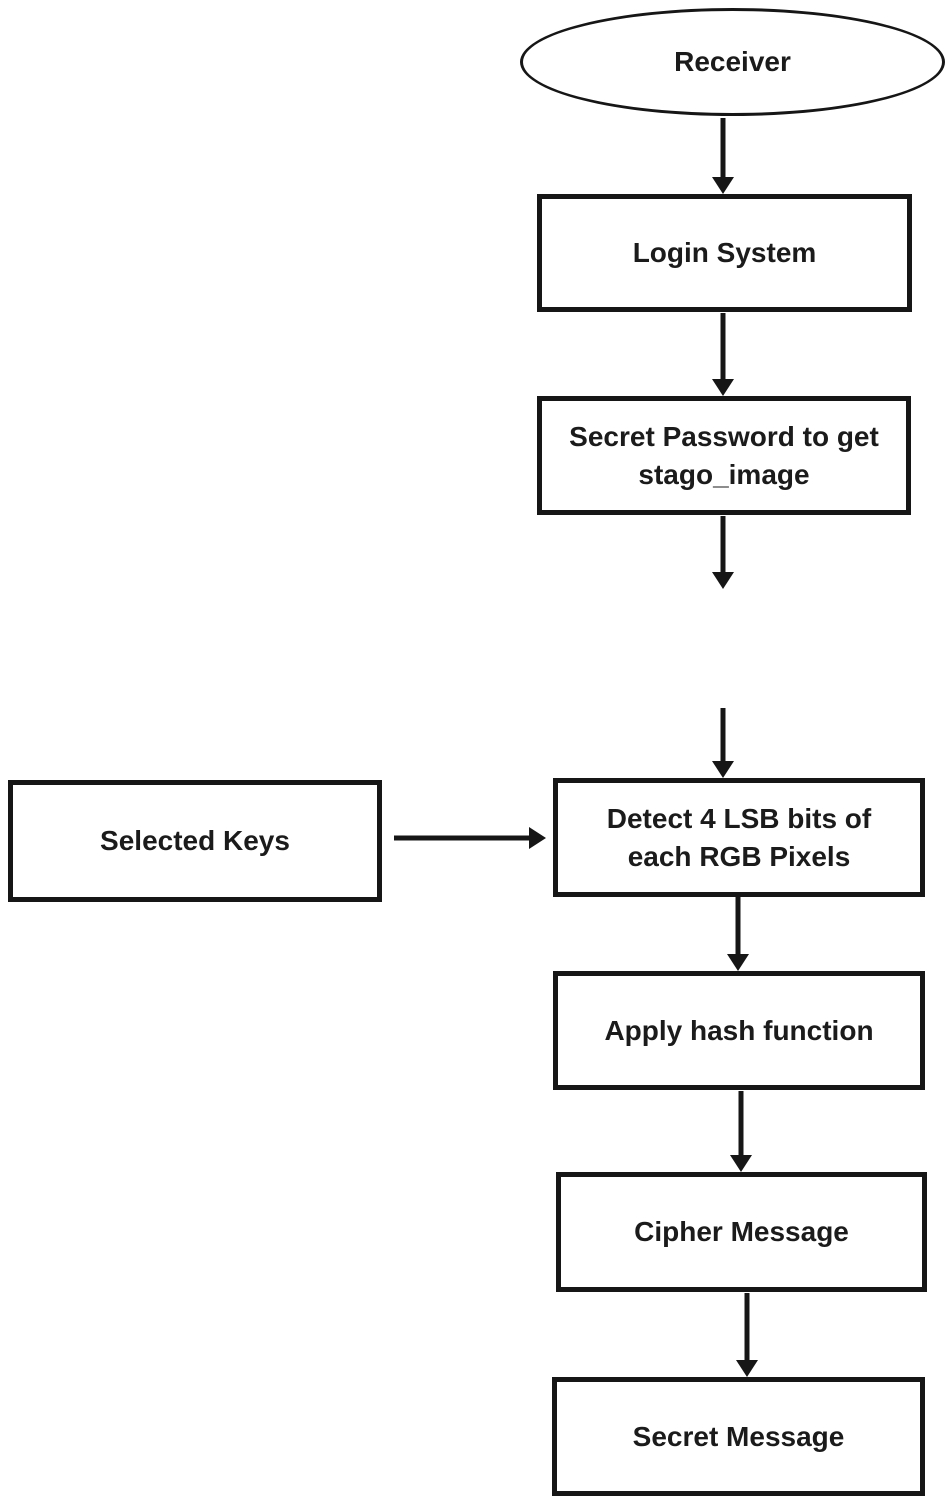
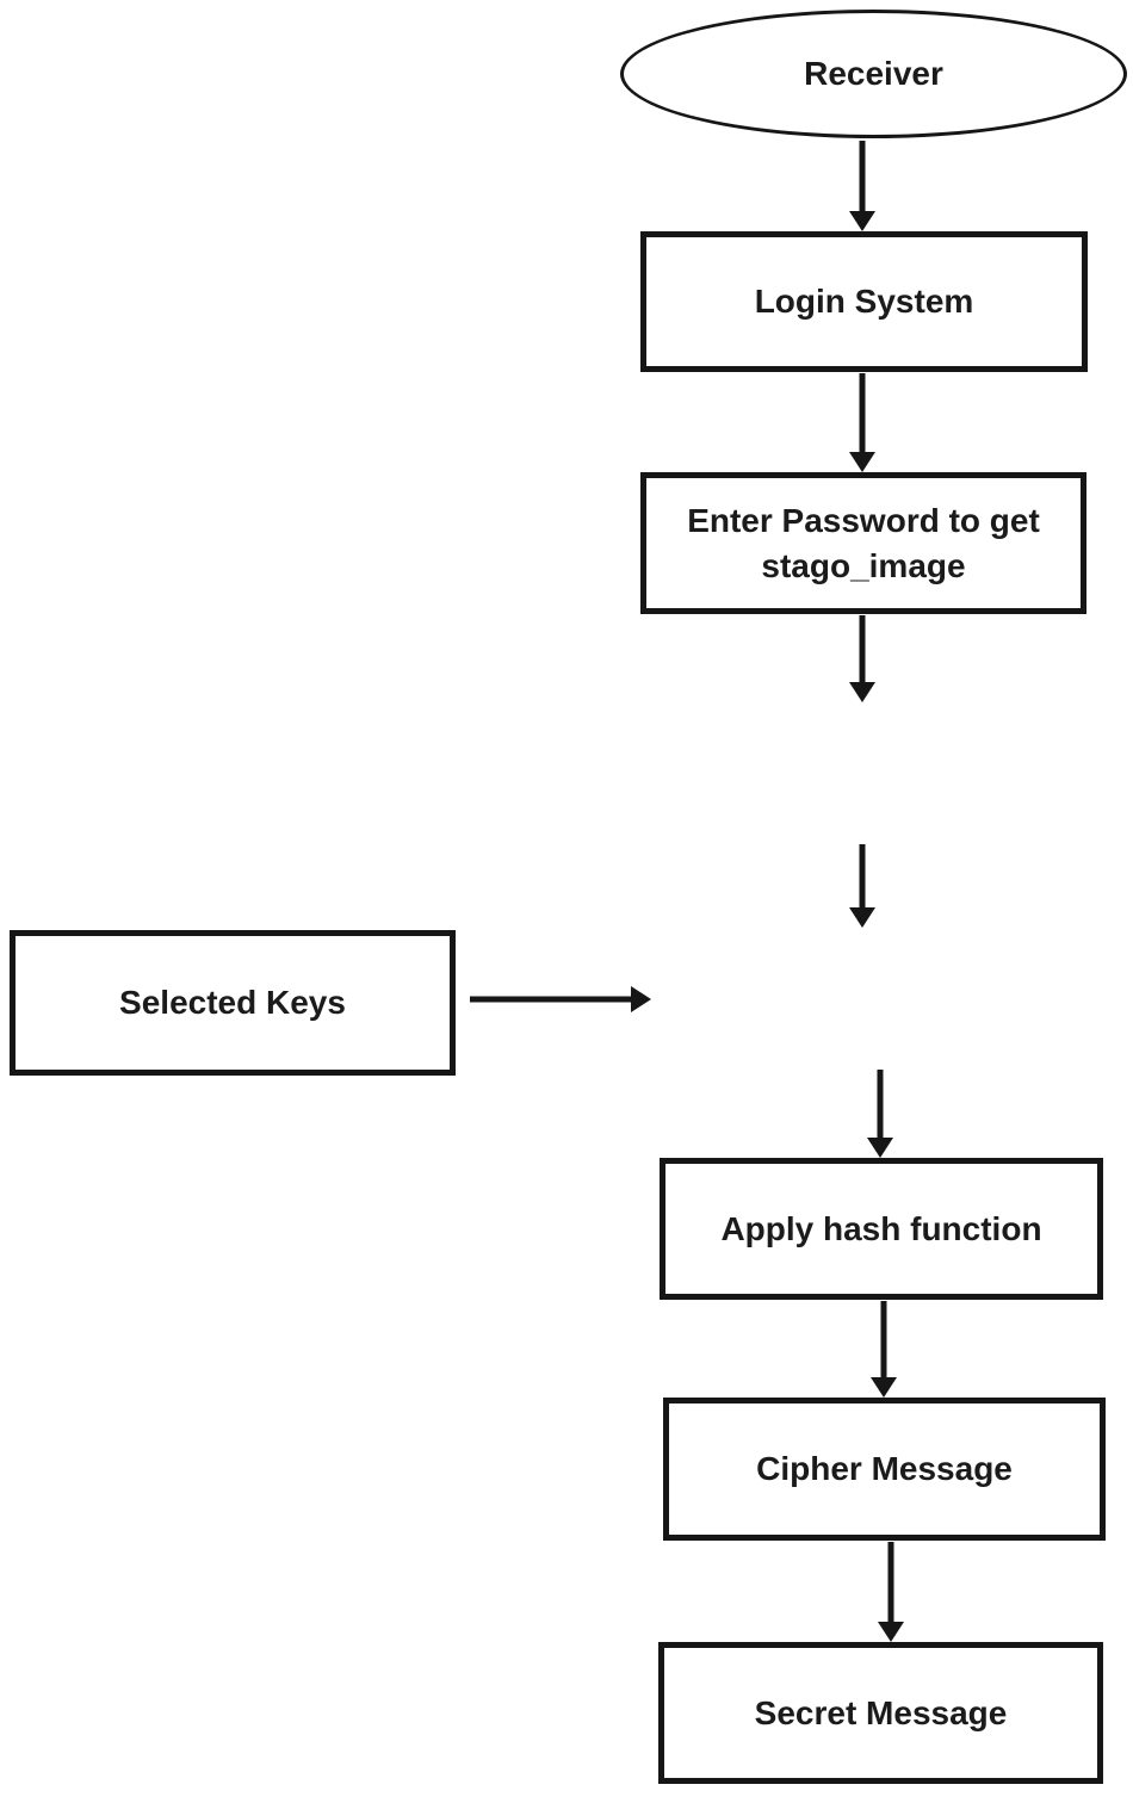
  Receiver
  Login System
- Secret Password to get stago_image
+ Enter Password to get stago_image
- Detect 4 LSB bits of each RGB Pixels
  Selected Keys
  Apply hash function
  Cipher Message
  Secret Message
